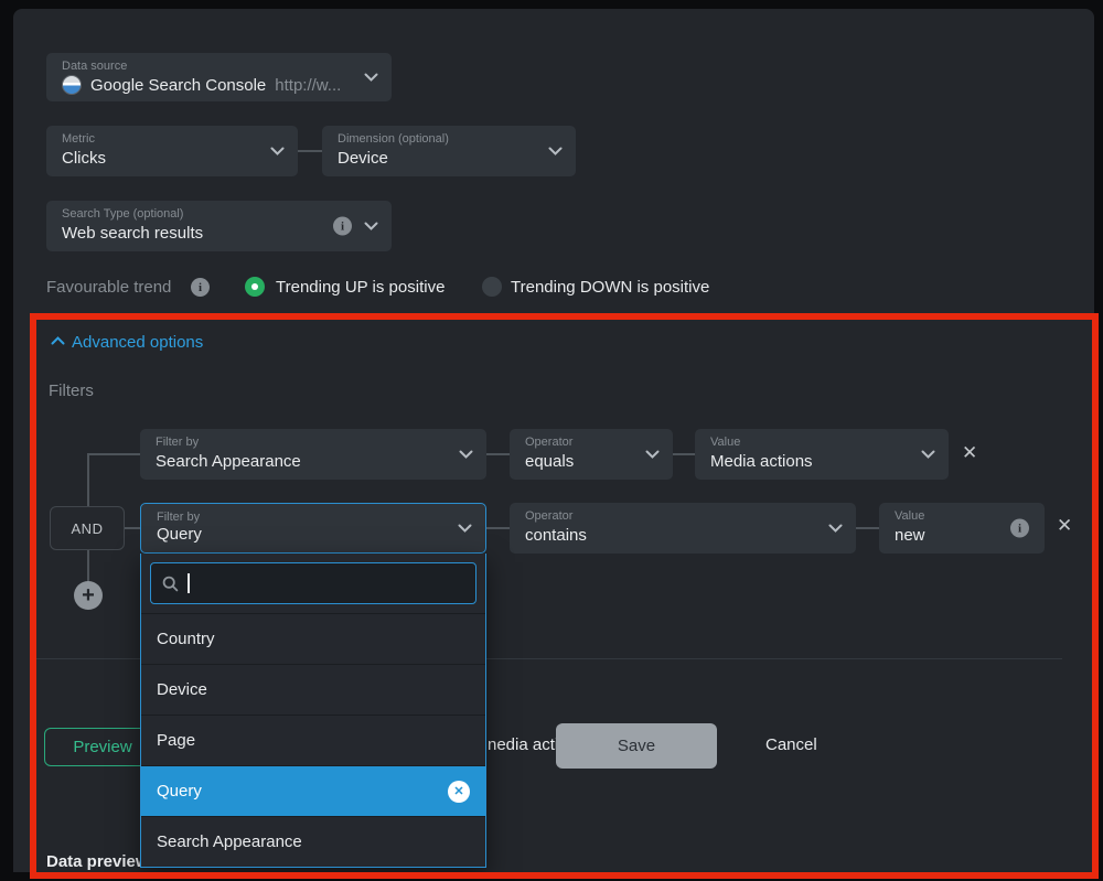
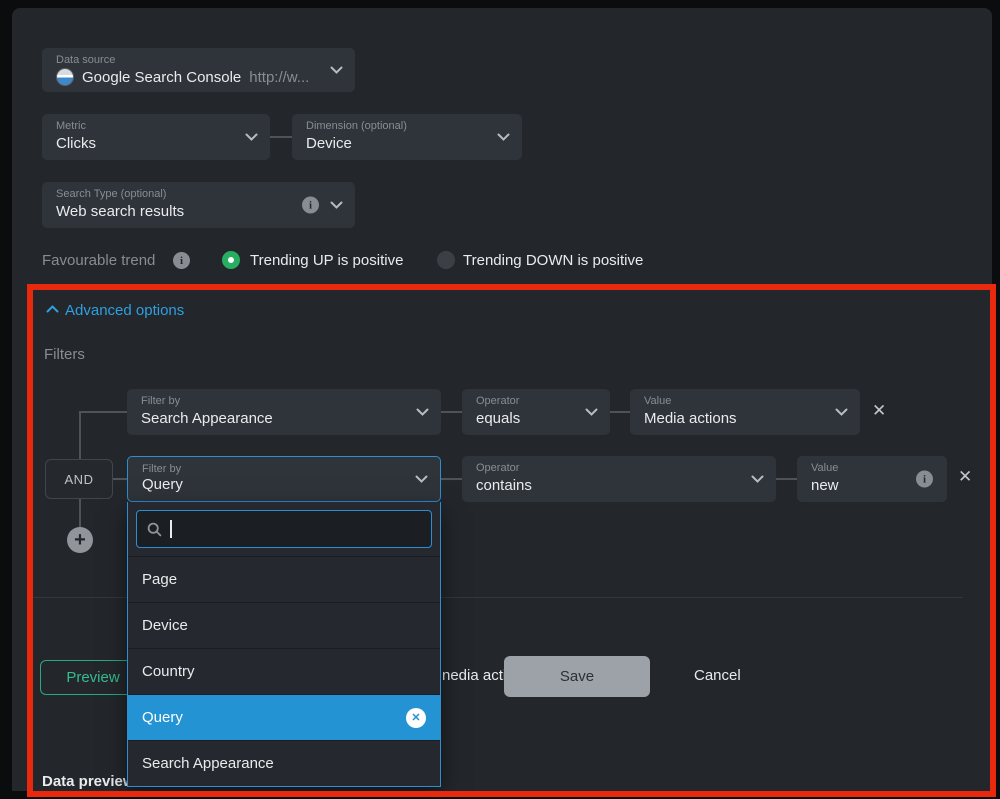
  Data source
  Google Search Console
  http://w...
  Metric
  Clicks
  Dimension (optional)
  Device
  Search Type (optional)
  Web search results
  i
  Favourable trend
  i
  Trending UP is positive
  Trending DOWN is positive
  Advanced options
  Filters
  Filter by
  Search Appearance
  Operator
  equals
  Value
  Media actions
  ✕
  AND
  Filter by
  Query
  Operator
  contains
  Value
  new
  i
  ✕
  +
  Preview
  nedia act
  Save
  Cancel
  Data previe
- Country
+ Page
  Device
- Page
+ Country
  Query
  ✕
  Search Appearance
